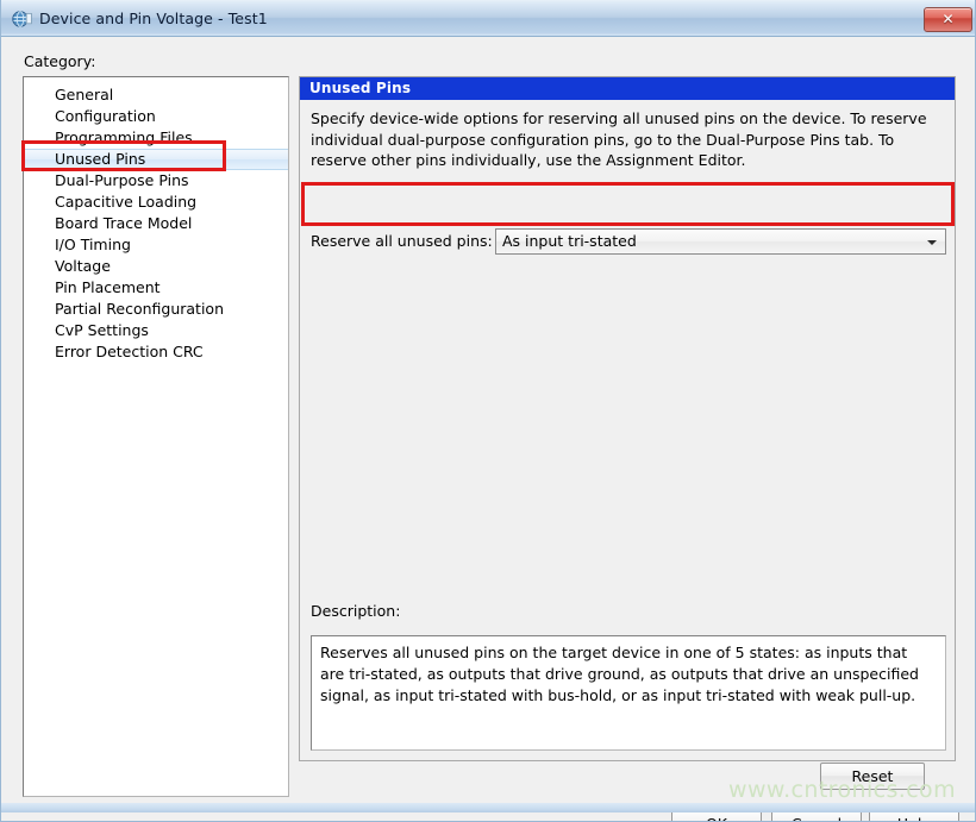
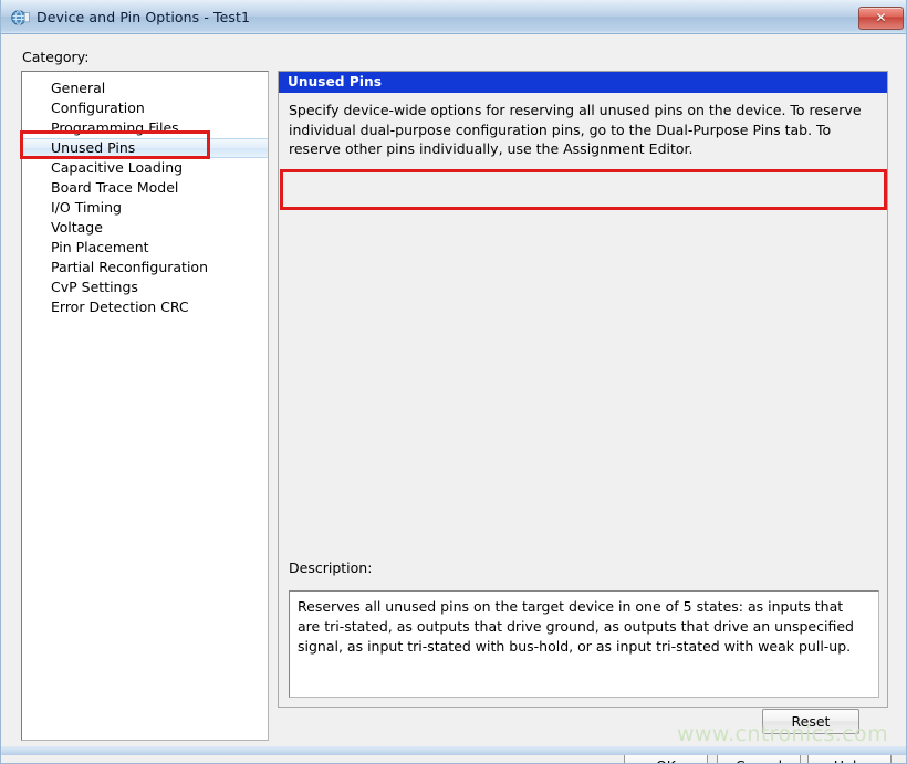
- Device and Pin Voltage - Test1
+ Device and Pin Options - Test1
  ✕
  Category:
  General
  Configuration
  Programming Files
  Unused Pins
- Dual-Purpose Pins
  Capacitive Loading
  Board Trace Model
  I/O Timing
  Voltage
  Pin Placement
  Partial Reconfiguration
  CvP Settings
  Error Detection CRC
  Unused Pins
  Specify device-wide options for reserving all unused pins on the device. To reserve individual dual-purpose configuration pins, go to the Dual-Purpose Pins tab. To reserve other pins individually, use the Assignment Editor.
- Reserve all unused pins:
- As input tri-stated
  Description:
  Reserves all unused pins on the target device in one of 5 states: as inputs that are tri-stated, as outputs that drive ground, as outputs that drive an unspecified signal, as input tri-stated with bus-hold, or as input tri-stated with weak pull-up.
  Reset
  www.cntronics.com
